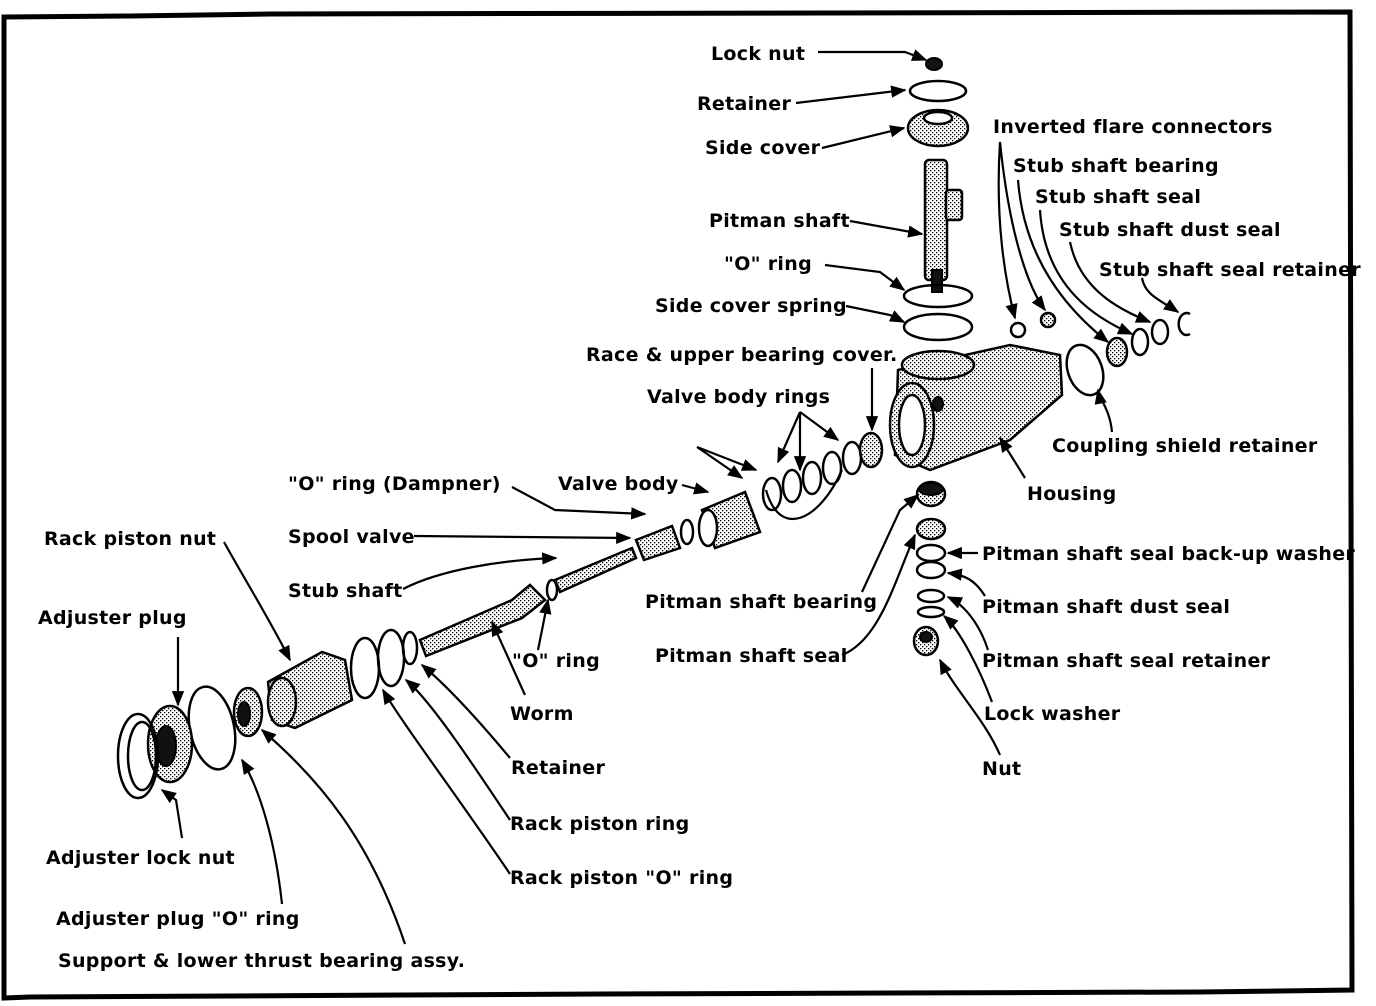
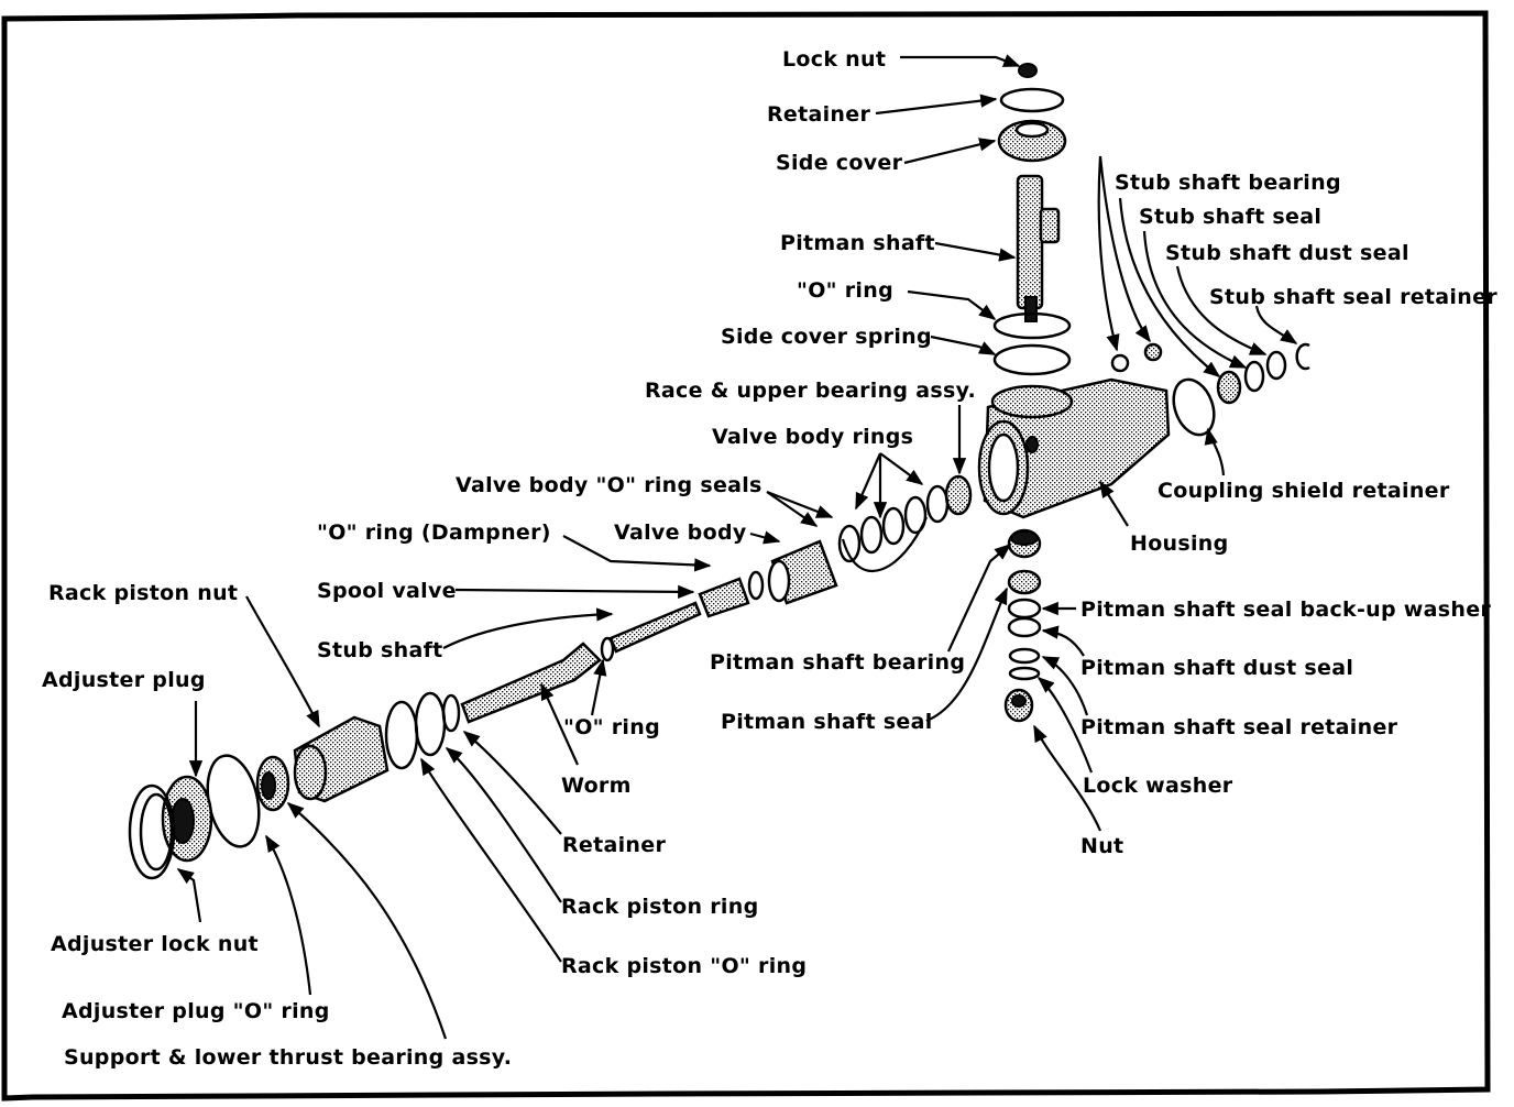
  Lock nut
  Retainer
  Side cover
  Pitman shaft
  "O" ring
  Side cover spring
- Inverted flare connectors
  Stub shaft bearing
  Stub shaft seal
  Stub shaft dust seal
  Stub shaft seal retainer
- Race & upper bearing cover.
+ Race & upper bearing assy.
  Valve body rings
+ Valve body "O" ring seals
  "O" ring (Dampner)
  Valve body
  Spool valve
  Stub shaft
  Rack piston nut
  Adjuster plug
  Coupling shield retainer
  Housing
  Pitman shaft seal back-up washer
  Pitman shaft bearing
  Pitman shaft dust seal
  Pitman shaft seal
  Pitman shaft seal retainer
  Lock washer
  Nut
  "O" ring
  Worm
  Retainer
  Rack piston ring
  Rack piston "O" ring
  Adjuster lock nut
  Adjuster plug "O" ring
  Support & lower thrust bearing assy.
